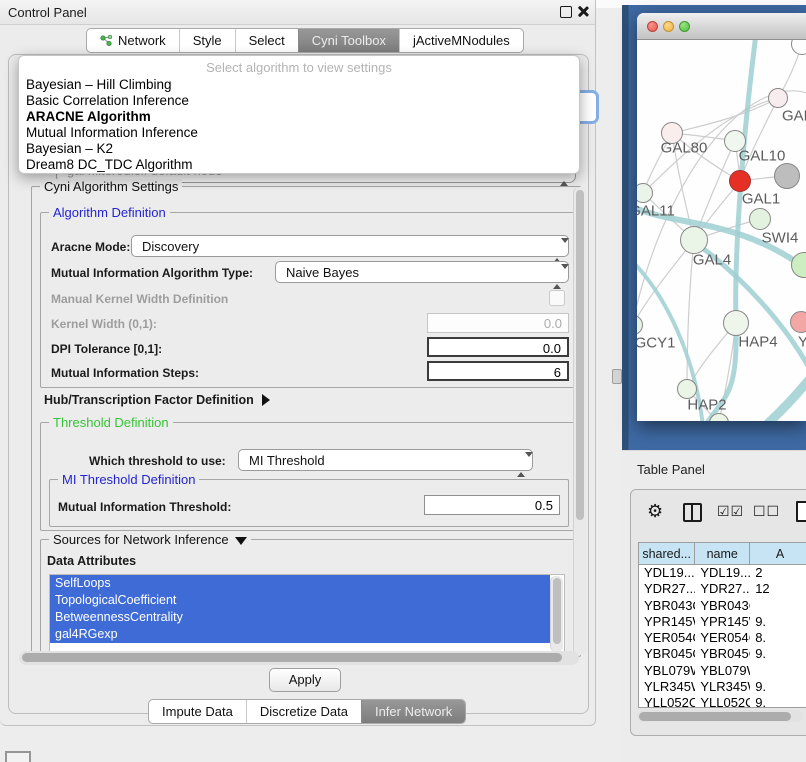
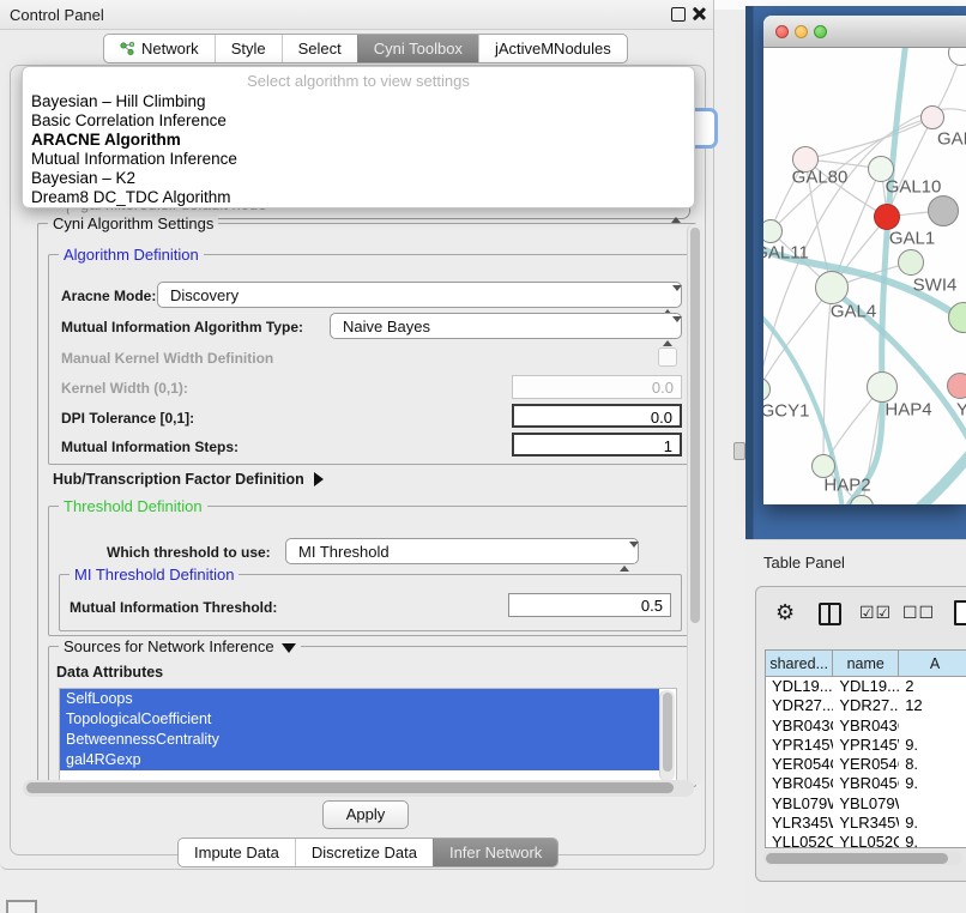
  Control Panel
  Network
  Style
  Select
  Cyni Toolbox
  jActiveMNodules
  Cyni Algorithm Settings
  Algorithm Definition
  Aracne Mode:
  Discovery
  Mutual Information Algorithm Type:
  Naive Bayes
  Manual Kernel Width Definition
  Kernel Width (0,1):
  0.0
  DPI Tolerance [0,1]:
  0.0
  Mutual Information Steps:
- 6
+ 1
  Hub/Transcription Factor Definition
  Threshold Definition
  Which threshold to use:
  MI Threshold
  MI Threshold Definition
  Mutual Information Threshold:
  0.5
  Sources for Network Inference
  Data Attributes
  SelfLoops
  TopologicalCoefficient
  BetweennessCentrality
  gal4RGexp
  Apply
  Impute Data
  Discretize Data
  Infer Network
  Select algorithm to view settings
  Bayesian – Hill Climbing
  Basic Correlation Inference
  ARACNE Algorithm
  Mutual Information Inference
  Bayesian – K2
  Dream8 DC_TDC Algorithm
  GAL80
  GAL10
  GAL1
  AL11
  SWI4
  GAL4
  GCY1
  HAP4
  Y
  HAP2
  Table Panel
  ⚙
  ☑☑
  ☐☐
  shared...
  name
  A
  YDL19...
  YDL19...
  2
  YDR27...
  YDR27..
  12
  YBR043
  YBR043
  YPR145
  YPR145
  9.
  YER054
  YER054
  8.
  YBR045
  YBR045
  9.
  YBL079
  YBL079
  YLR345
  YLR345
  9.
  YLL052C
  YLL052C
  9.
